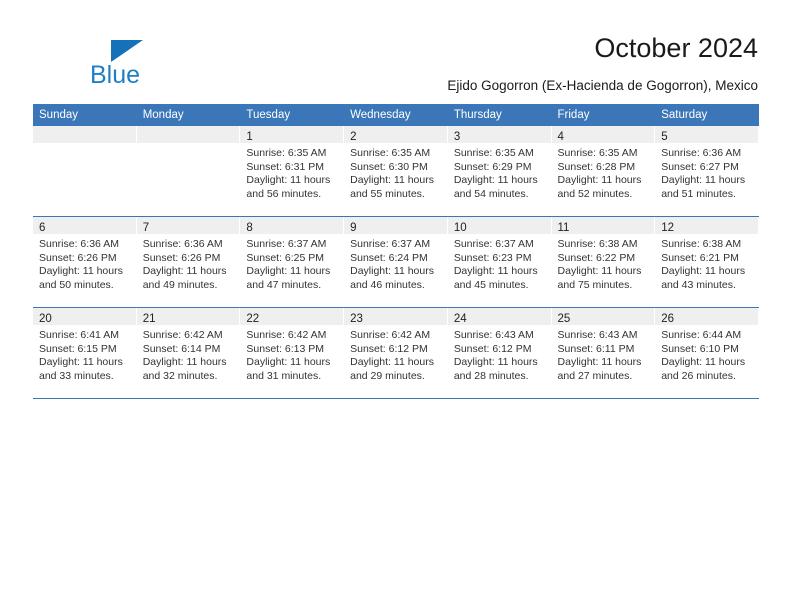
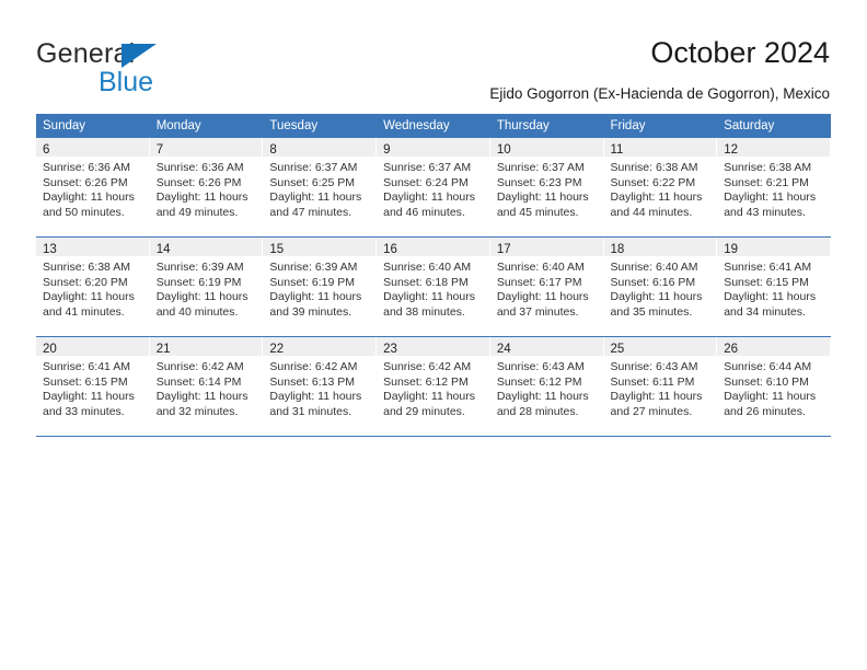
+ General
  Blue
  October 2024
  Ejido Gogorron (Ex-Hacienda de Gogorron), Mexico
  Sunday	Monday	Tuesday	Wednesday	Thursday	Friday	Saturday
- 		1Sunrise: 6:35 AMSunset: 6:31 PMDaylight: 11 hoursand 56 minutes.	2Sunrise: 6:35 AMSunset: 6:30 PMDaylight: 11 hoursand 55 minutes.	3Sunrise: 6:35 AMSunset: 6:29 PMDaylight: 11 hoursand 54 minutes.	4Sunrise: 6:35 AMSunset: 6:28 PMDaylight: 11 hoursand 52 minutes.	5Sunrise: 6:36 AMSunset: 6:27 PMDaylight: 11 hoursand 51 minutes.
- 6Sunrise: 6:36 AMSunset: 6:26 PMDaylight: 11 hoursand 50 minutes.	7Sunrise: 6:36 AMSunset: 6:26 PMDaylight: 11 hoursand 49 minutes.	8Sunrise: 6:37 AMSunset: 6:25 PMDaylight: 11 hoursand 47 minutes.	9Sunrise: 6:37 AMSunset: 6:24 PMDaylight: 11 hoursand 46 minutes.	10Sunrise: 6:37 AMSunset: 6:23 PMDaylight: 11 hoursand 45 minutes.	11Sunrise: 6:38 AMSunset: 6:22 PMDaylight: 11 hoursand 75 minutes.	12Sunrise: 6:38 AMSunset: 6:21 PMDaylight: 11 hoursand 43 minutes.
+ 6Sunrise: 6:36 AMSunset: 6:26 PMDaylight: 11 hoursand 50 minutes.	7Sunrise: 6:36 AMSunset: 6:26 PMDaylight: 11 hoursand 49 minutes.	8Sunrise: 6:37 AMSunset: 6:25 PMDaylight: 11 hoursand 47 minutes.	9Sunrise: 6:37 AMSunset: 6:24 PMDaylight: 11 hoursand 46 minutes.	10Sunrise: 6:37 AMSunset: 6:23 PMDaylight: 11 hoursand 45 minutes.	11Sunrise: 6:38 AMSunset: 6:22 PMDaylight: 11 hoursand 44 minutes.	12Sunrise: 6:38 AMSunset: 6:21 PMDaylight: 11 hoursand 43 minutes.
+ 13Sunrise: 6:38 AMSunset: 6:20 PMDaylight: 11 hoursand 41 minutes.	14Sunrise: 6:39 AMSunset: 6:19 PMDaylight: 11 hoursand 40 minutes.	15Sunrise: 6:39 AMSunset: 6:19 PMDaylight: 11 hoursand 39 minutes.	16Sunrise: 6:40 AMSunset: 6:18 PMDaylight: 11 hoursand 38 minutes.	17Sunrise: 6:40 AMSunset: 6:17 PMDaylight: 11 hoursand 37 minutes.	18Sunrise: 6:40 AMSunset: 6:16 PMDaylight: 11 hoursand 35 minutes.	19Sunrise: 6:41 AMSunset: 6:15 PMDaylight: 11 hoursand 34 minutes.
  20Sunrise: 6:41 AMSunset: 6:15 PMDaylight: 11 hoursand 33 minutes.	21Sunrise: 6:42 AMSunset: 6:14 PMDaylight: 11 hoursand 32 minutes.	22Sunrise: 6:42 AMSunset: 6:13 PMDaylight: 11 hoursand 31 minutes.	23Sunrise: 6:42 AMSunset: 6:12 PMDaylight: 11 hoursand 29 minutes.	24Sunrise: 6:43 AMSunset: 6:12 PMDaylight: 11 hoursand 28 minutes.	25Sunrise: 6:43 AMSunset: 6:11 PMDaylight: 11 hoursand 27 minutes.	26Sunrise: 6:44 AMSunset: 6:10 PMDaylight: 11 hoursand 26 minutes.
